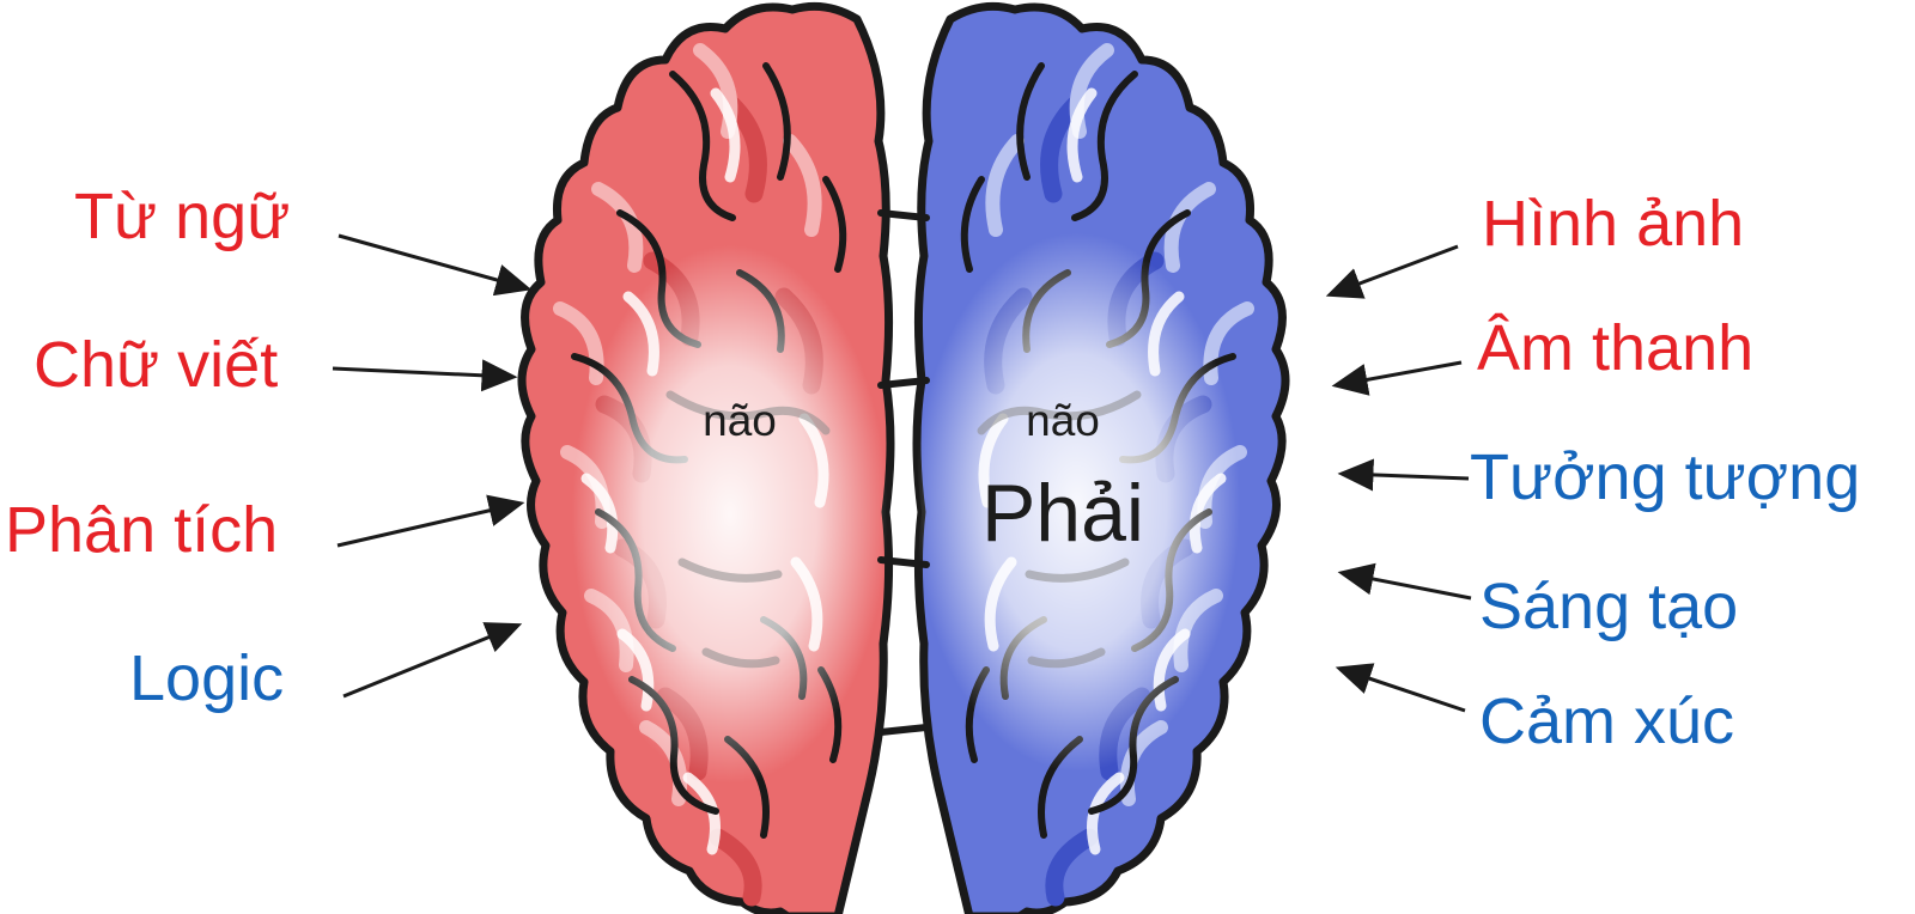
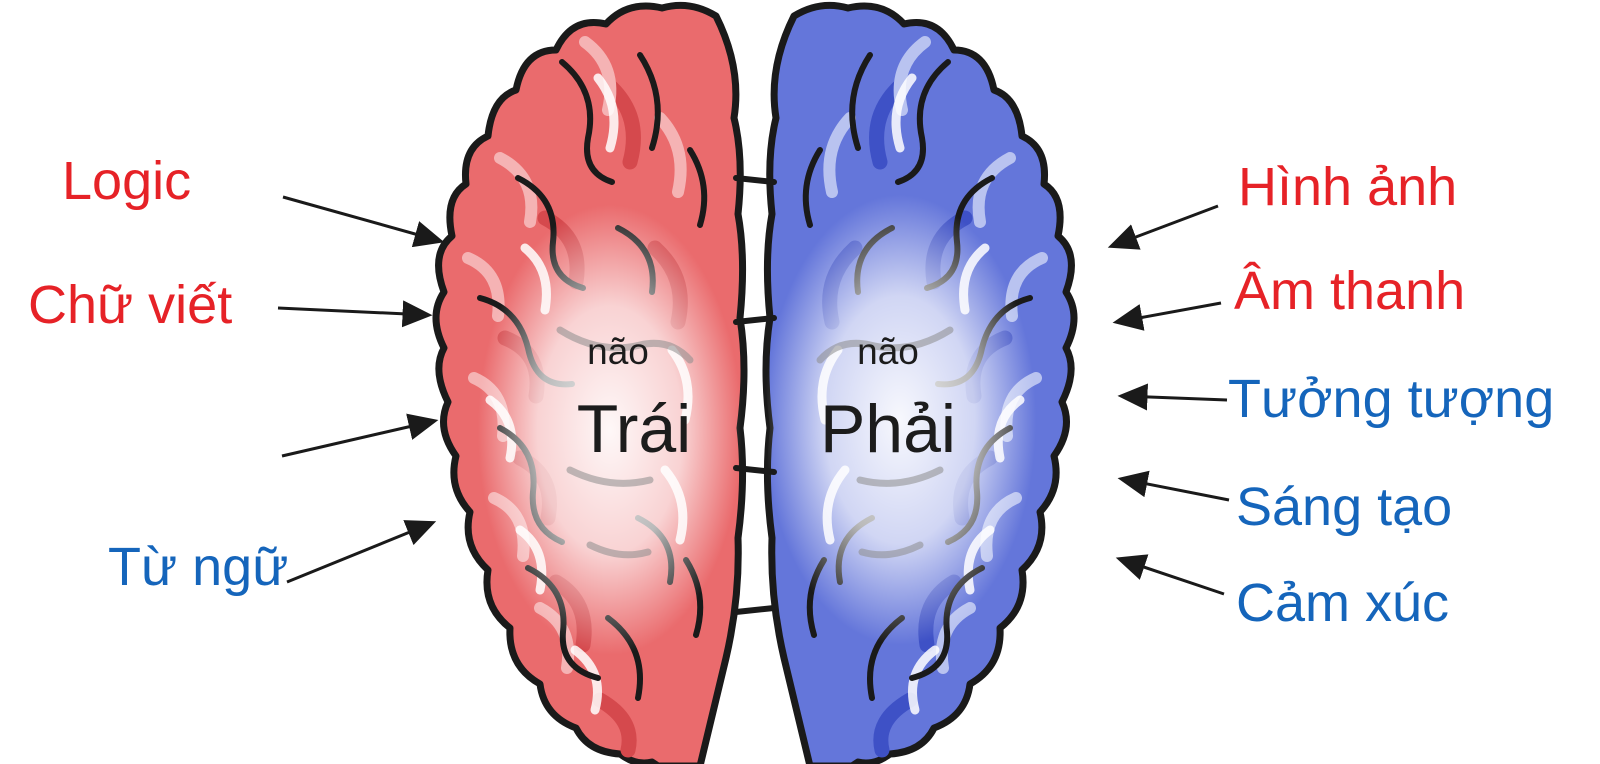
  não
+ Trái
  não
  Phải
- Từ ngữ
+ Logic
  Chữ viết
- Phân tích
- Logic
+ Từ ngữ
  Hình ảnh
  Âm thanh
  Tưởng tượng
  Sáng tạo
  Cảm xúc
